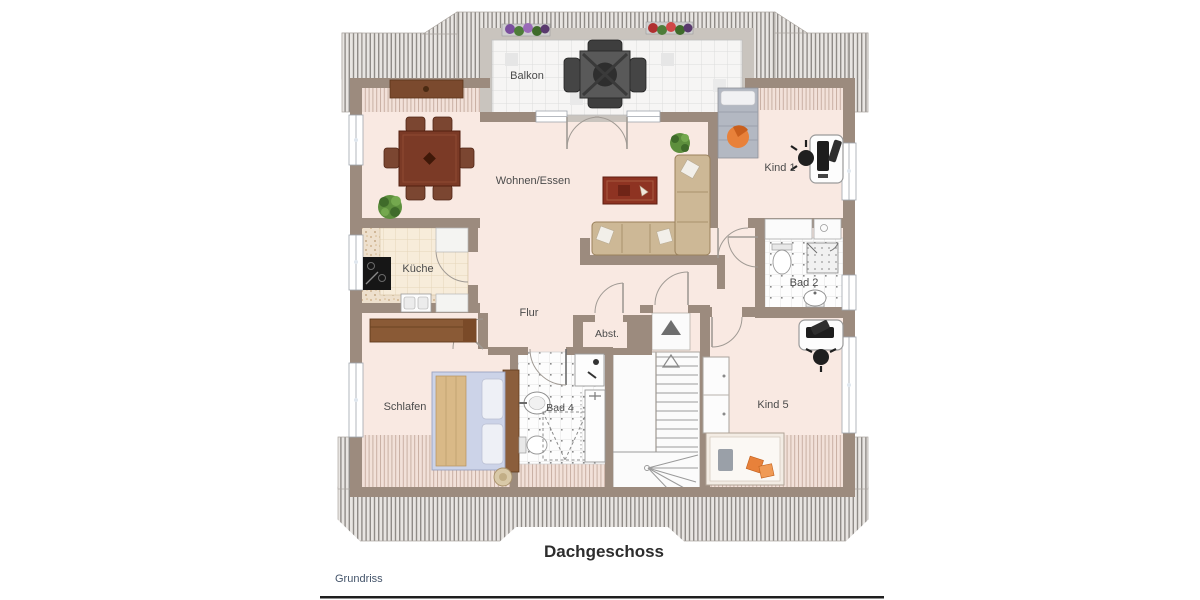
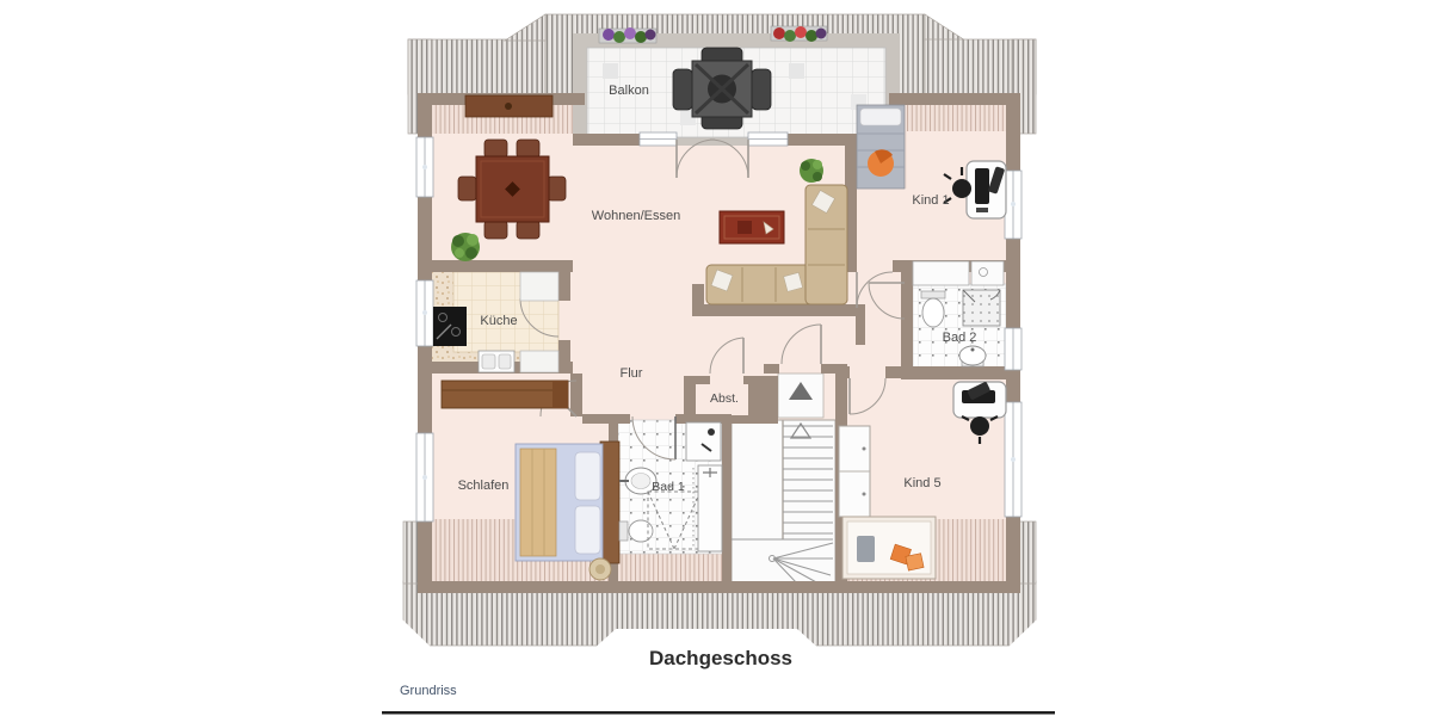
  Balkon
  Wohnen/Essen
  Kind 1
  Küche
  Bad 2
  Flur
  Abst.
  Schlafen
- Bad 4
+ Bad 1
  Kind 5
  Dachgeschoss
  Grundriss
